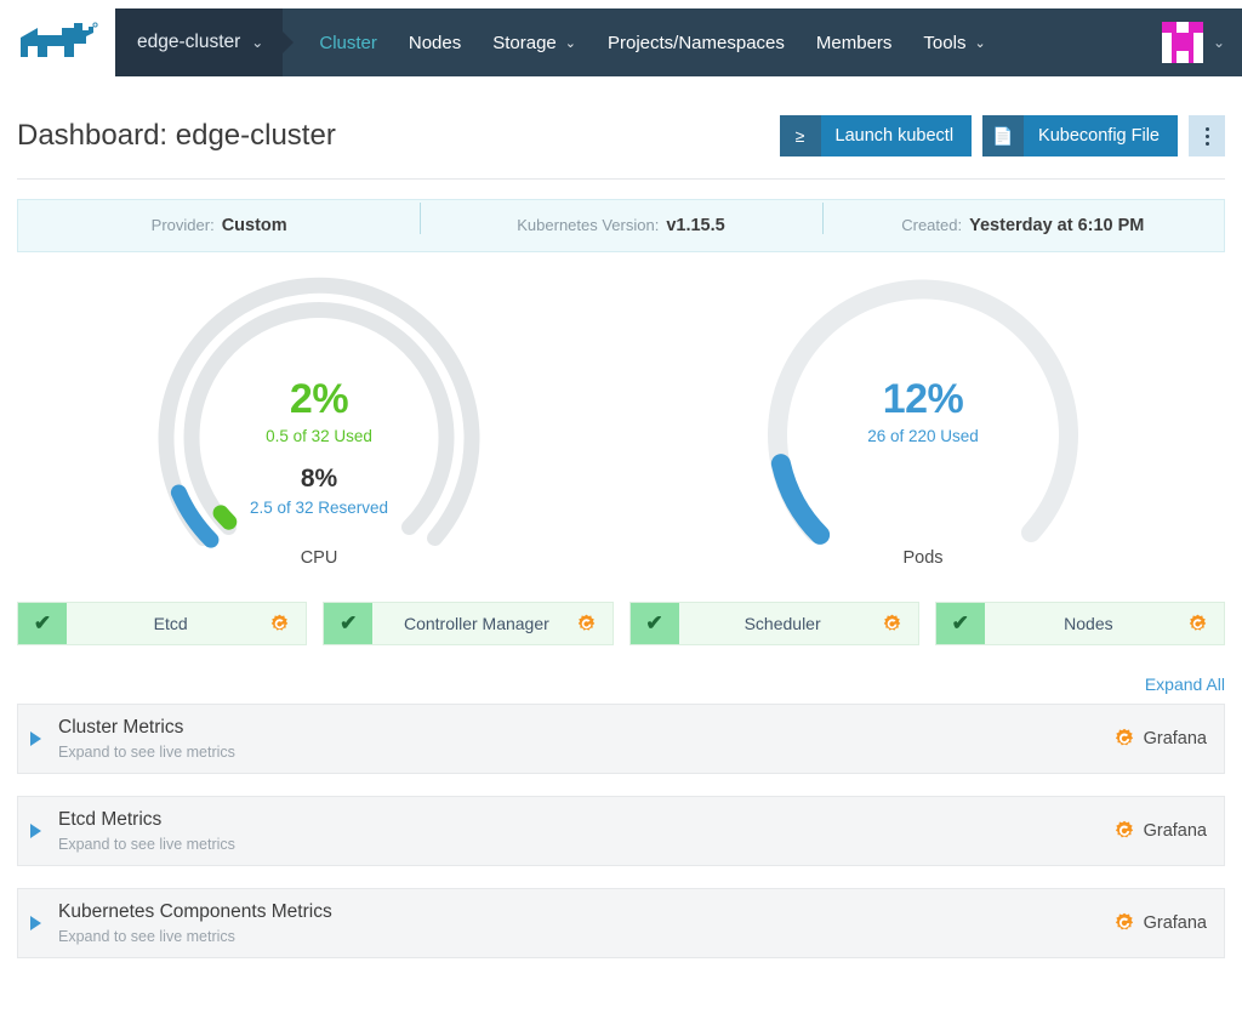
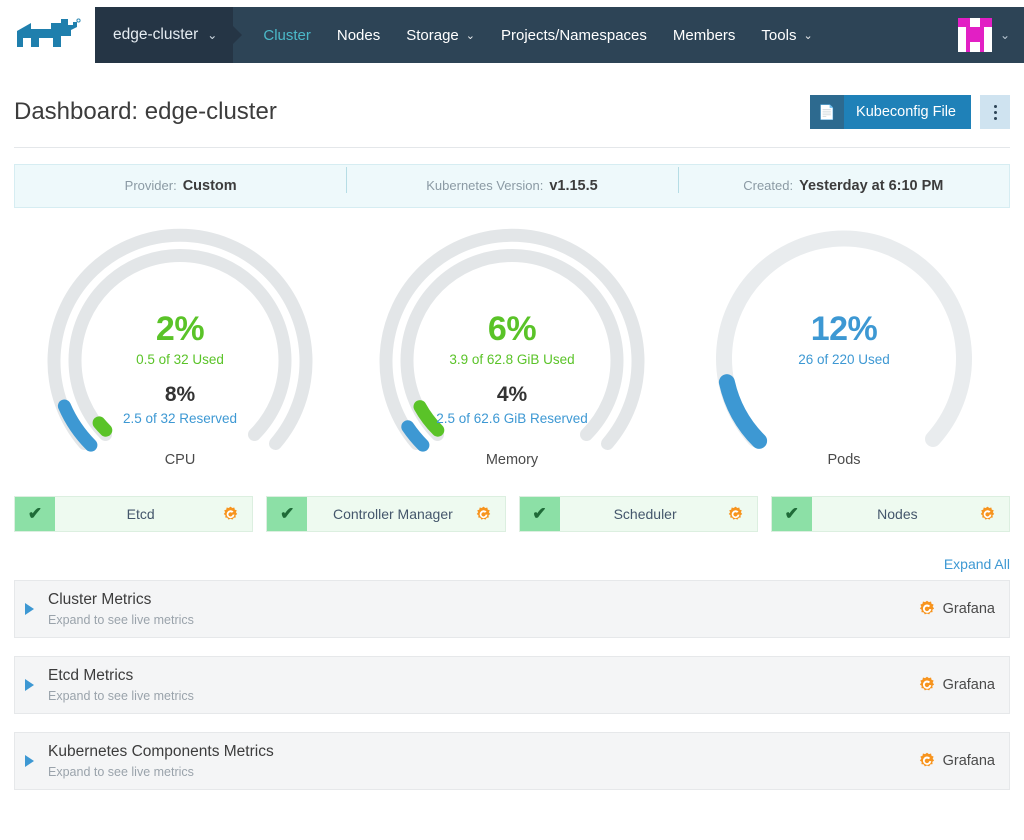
  edge-cluster
  ⌄
  Cluster
  Nodes
  Storage
  ⌄
  Projects/Namespaces
  Members
  Tools
  ⌄
  ⌄
  Dashboard: edge-cluster
- ≥
- Launch kubectl
  📄
  Kubeconfig File
  Provider:
  Custom
  Kubernetes Version:
  v1.15.5
  Created:
  Yesterday at 6:10 PM
  2%
  0.5 of 32 Used
  8%
  2.5 of 32 Reserved
  CPU
+ 6%
+ 3.9 of 62.8 GiB Used
+ 4%
+ 2.5 of 62.6 GiB Reserved
+ Memory
  12%
  26 of 220 Used
  Pods
  ✔
  Etcd
  ✔
  Controller Manager
  ✔
  Scheduler
  ✔
  Nodes
  Expand All
  Cluster Metrics
  Expand to see live metrics
  Grafana
  Etcd Metrics
  Expand to see live metrics
  Grafana
  Kubernetes Components Metrics
  Expand to see live metrics
  Grafana
